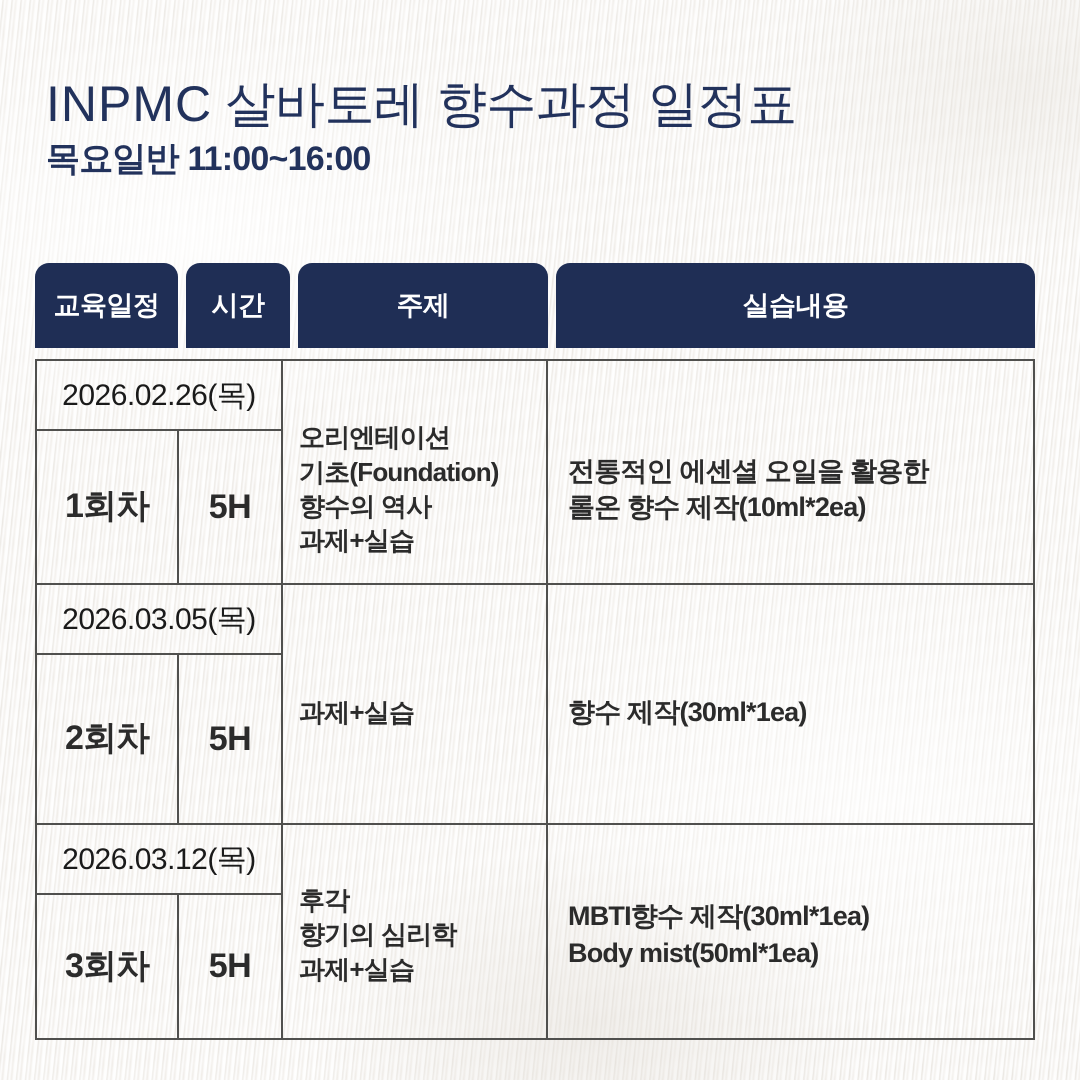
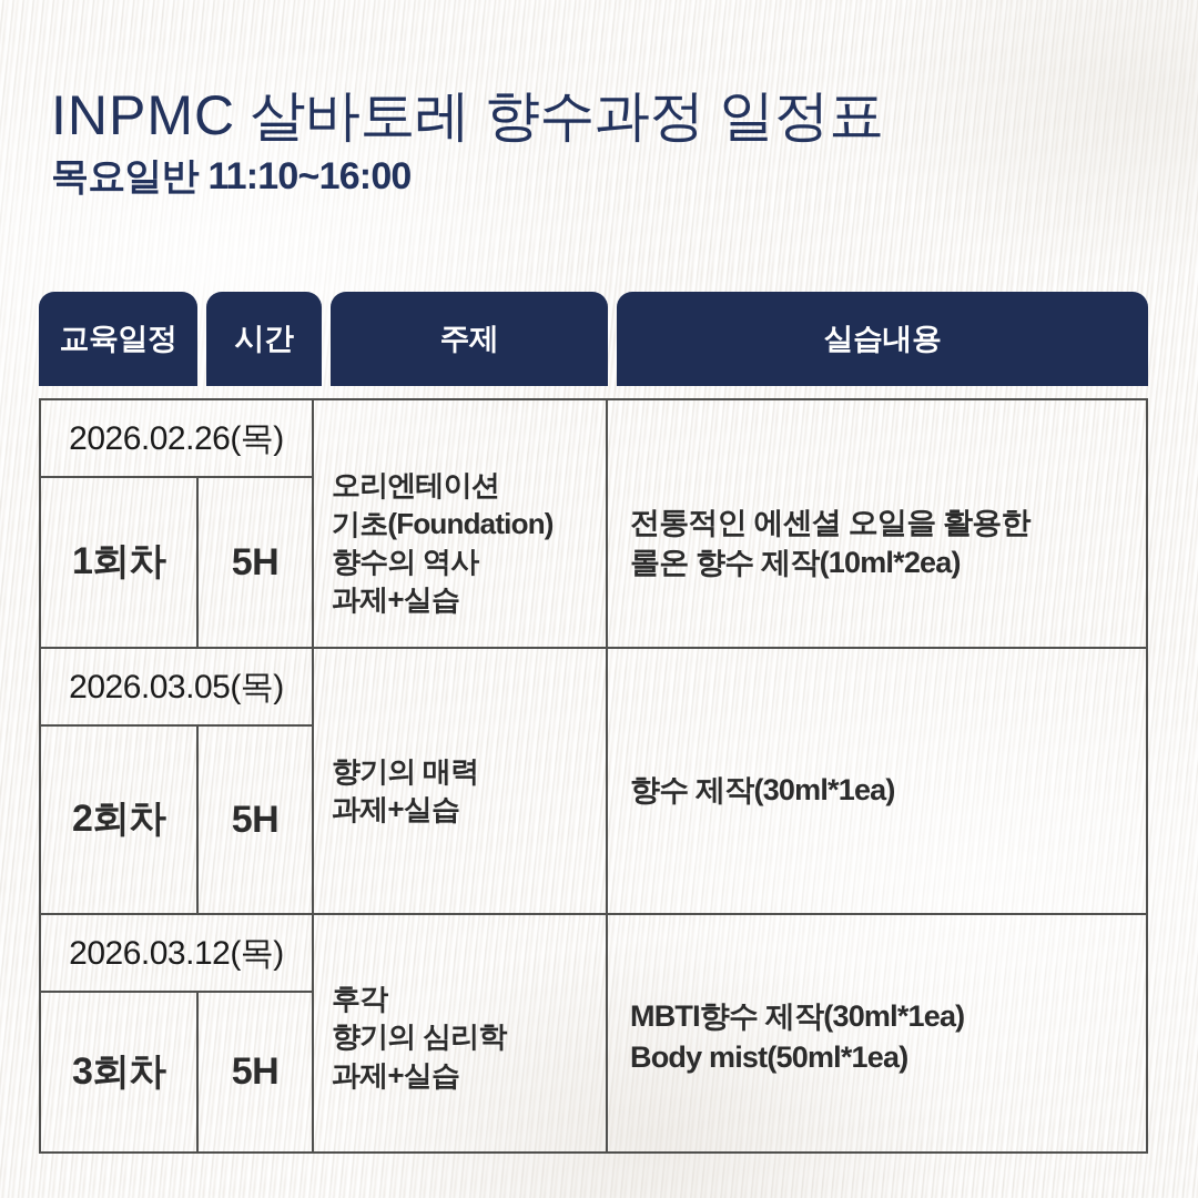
  INPMC 살바토레 향수과정 일정표
- 목요일반 11:00~16:00
+ 목요일반 11:10~16:00
  교육일정
  시간
  주제
  실습내용
  2026.02.26(목)
  1회차
  5H
  오리엔테이션
  기초(Foundation)
  향수의 역사
  과제+실습
  전통적인 에센셜 오일을 활용한
  롤온 향수 제작(10ml*2ea)
  2026.03.05(목)
  2회차
  5H
+ 향기의 매력
  과제+실습
  향수 제작(30ml*1ea)
  2026.03.12(목)
  3회차
  5H
  후각
  향기의 심리학
  과제+실습
  MBTI향수 제작(30ml*1ea)
  Body mist(50ml*1ea)
